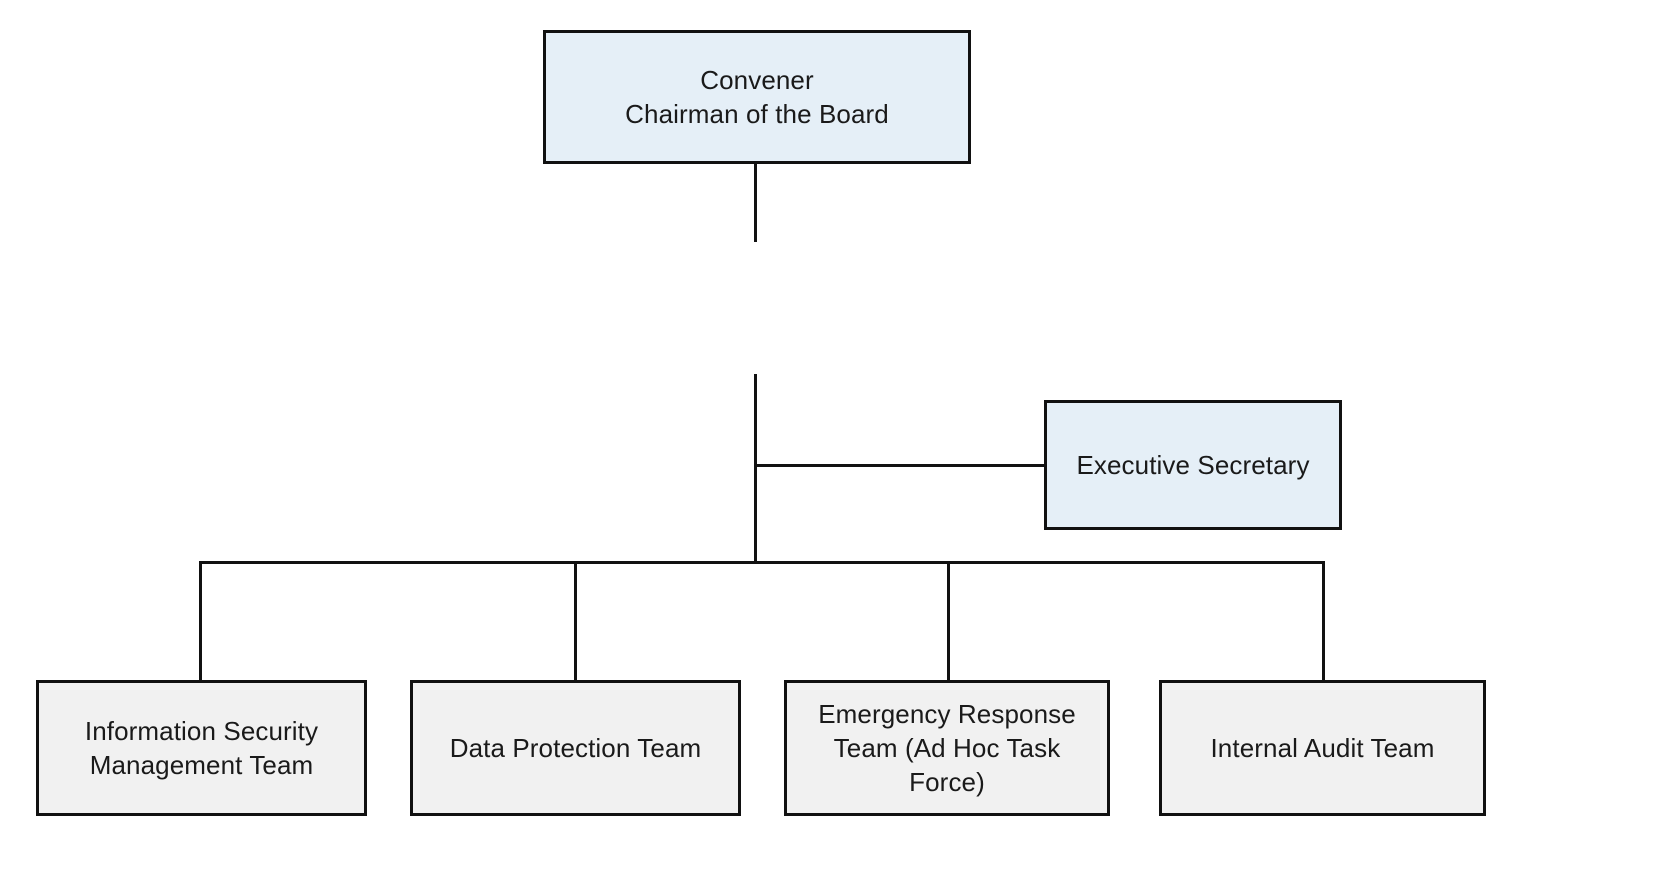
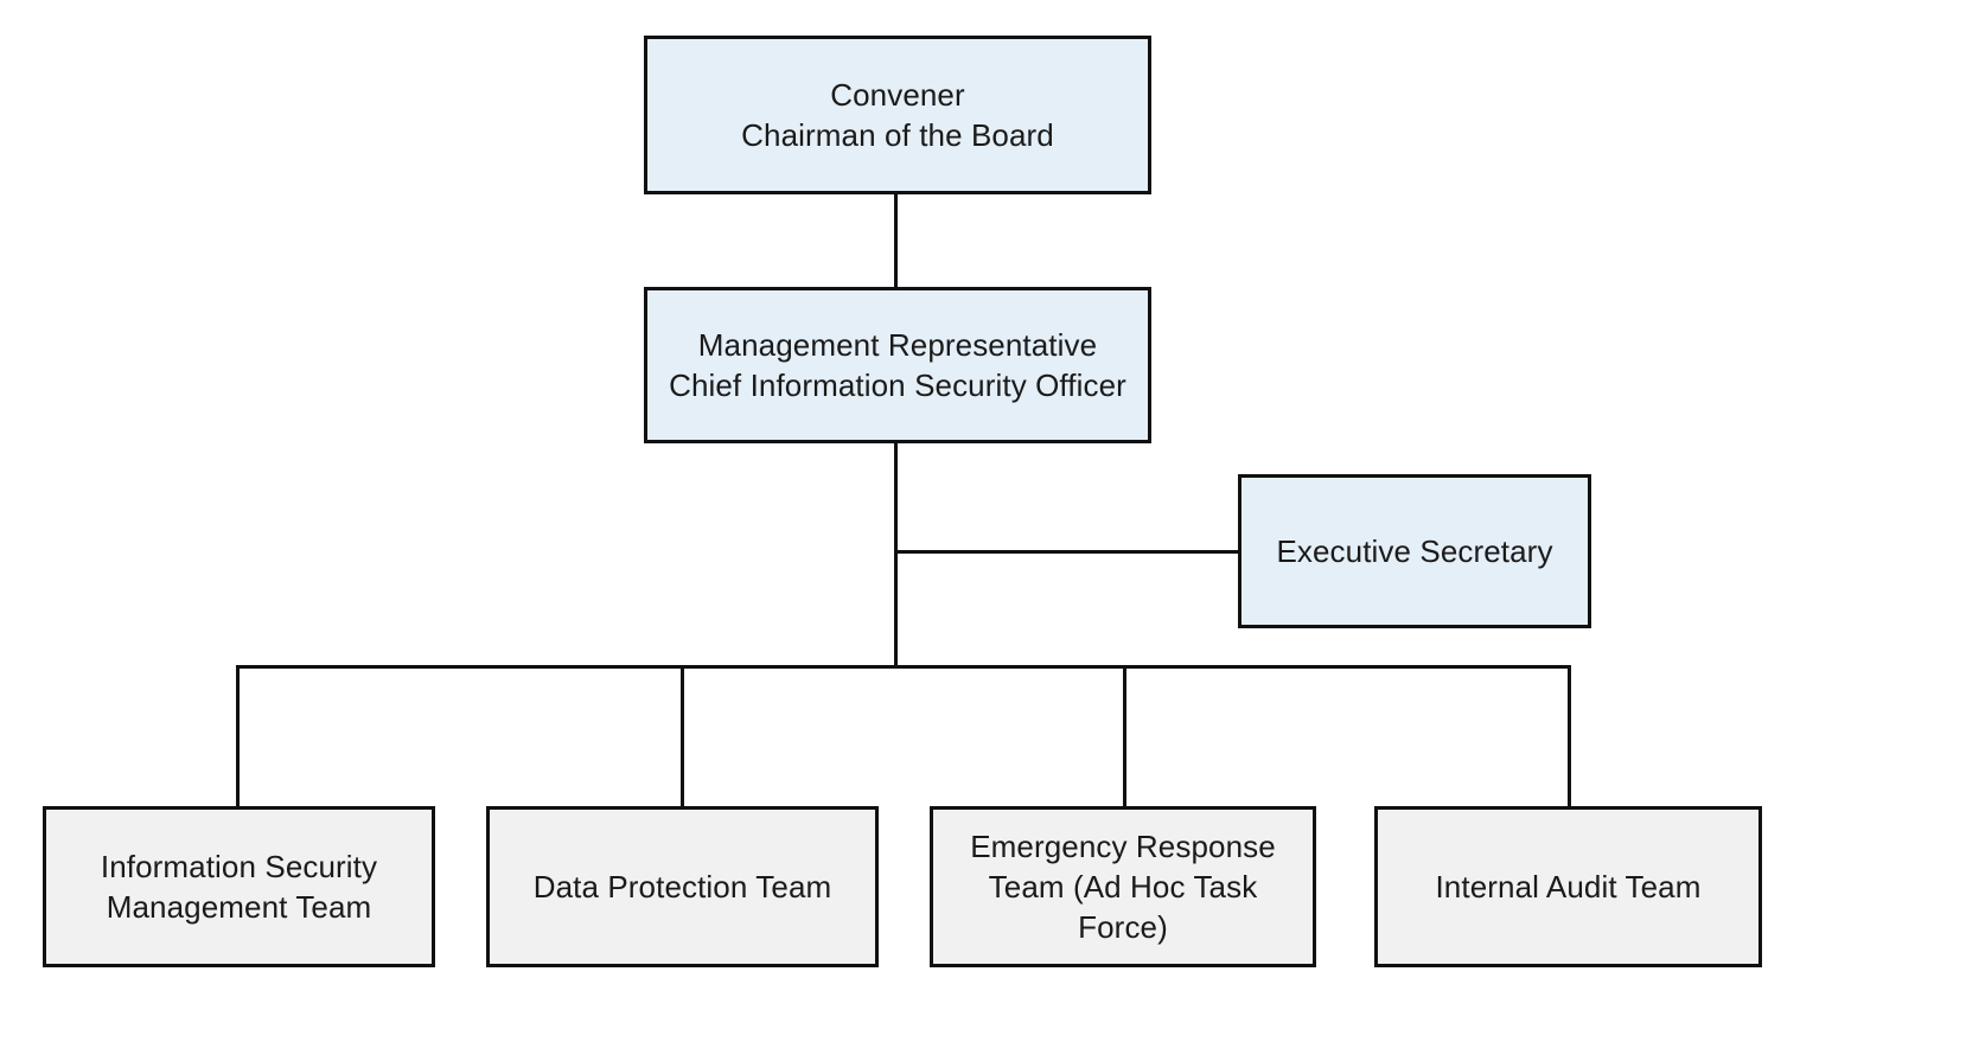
  Convener
  Chairman of the Board
+ Management Representative
+ Chief Information Security Officer
  Executive Secretary
  Information Security
  Management Team
  Data Protection Team
  Emergency Response
  Team (Ad Hoc Task Force)
  Internal Audit Team
